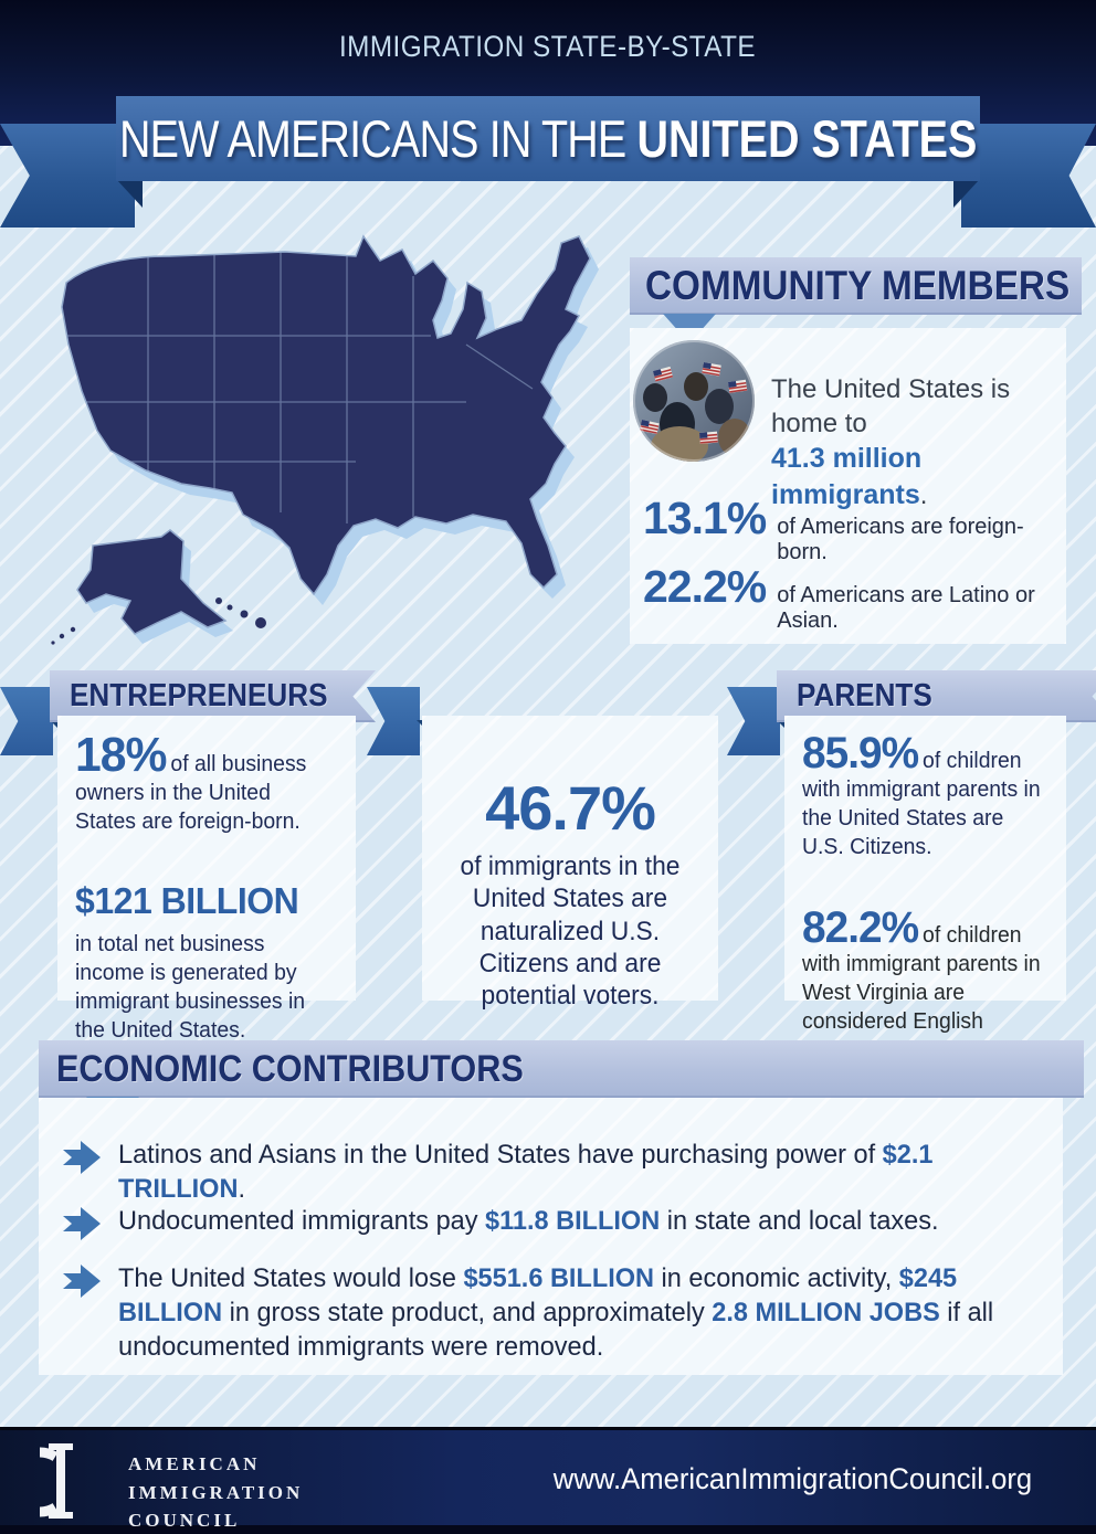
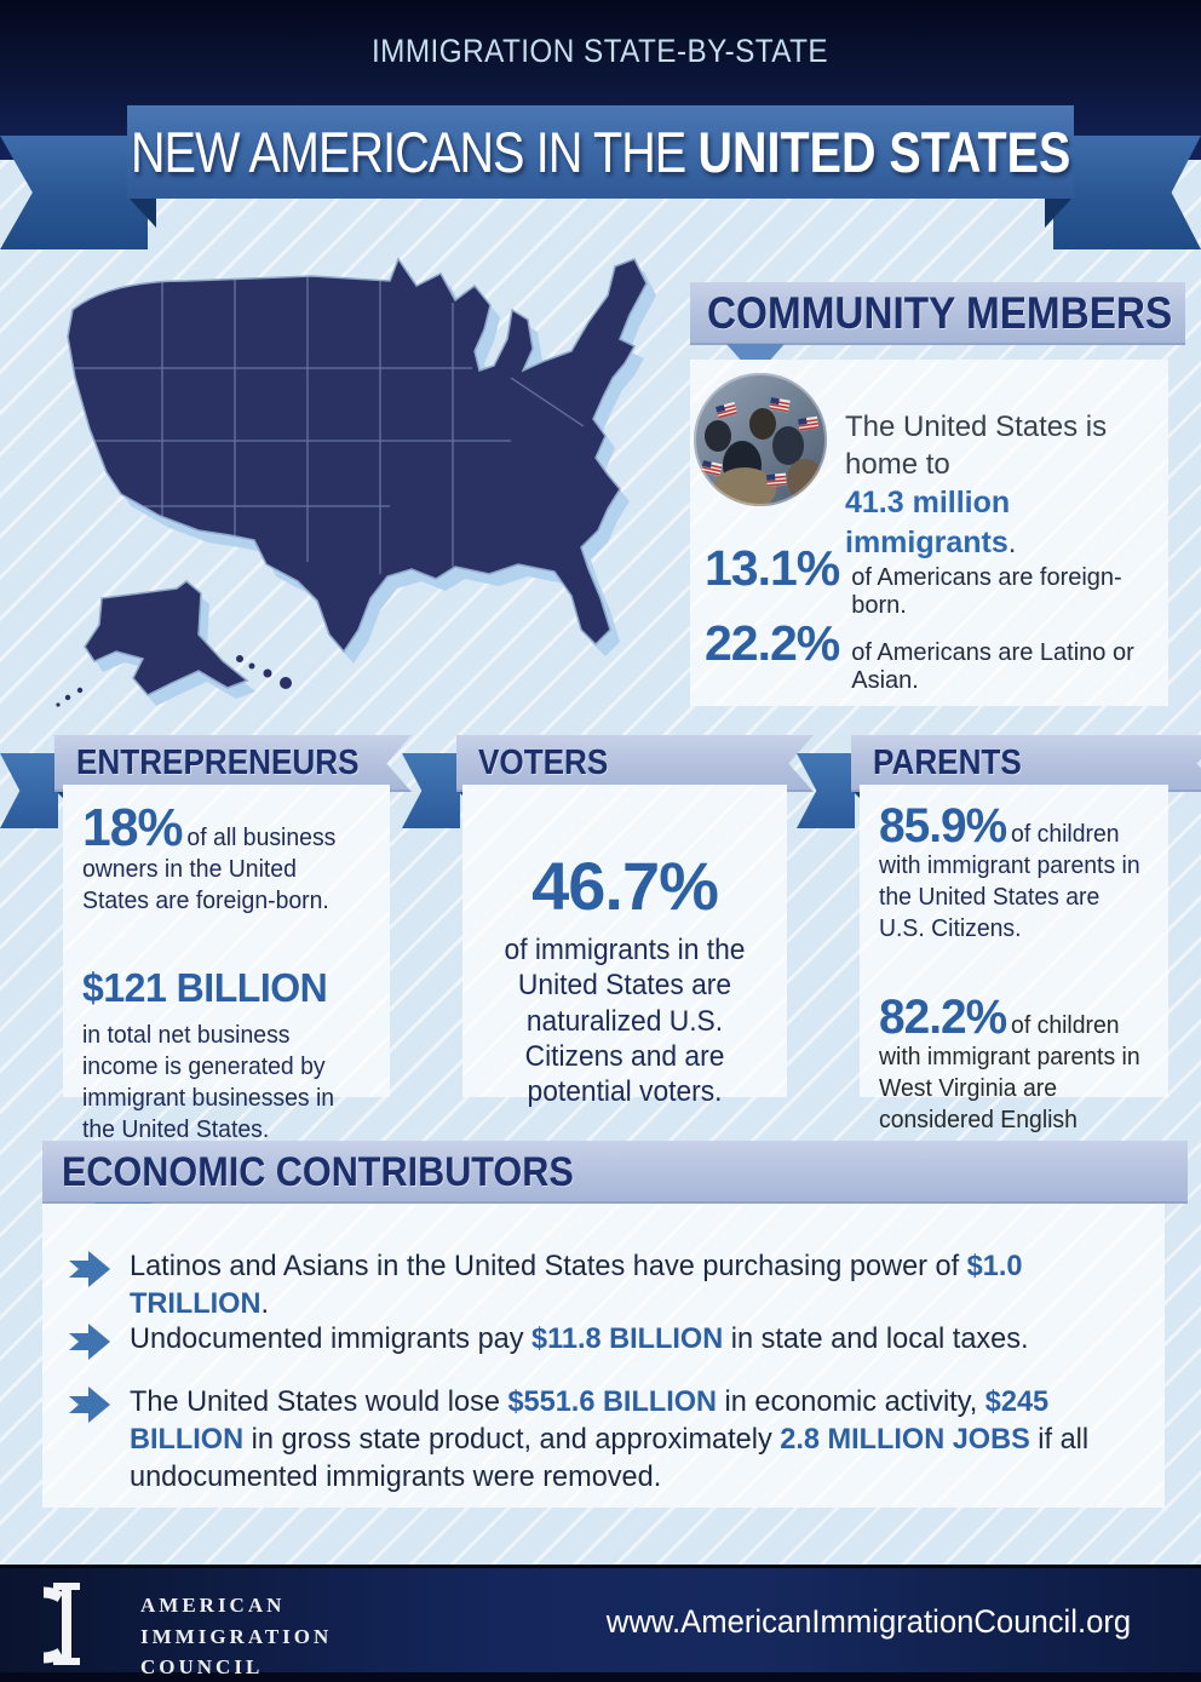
  IMMIGRATION STATE-BY-STATE
  NEW AMERICANS IN THE UNITED STATES
  COMMUNITY MEMBERS
  The United States is home to
  41.3 million immigrants.
  13.1%
  of Americans are foreign-born.
  22.2%
  of Americans are Latino or Asian.
  ENTREPRENEURS
+ VOTERS
  PARENTS
  18% of all business owners in the United States are foreign-born.
  $121 BILLION
  in total net business income is generated by immigrant businesses in the United States.
  46.7%
  of immigrants in the United States are naturalized U.S. Citizens and are potential voters.
  85.9% of children with immigrant parents in the United States are U.S. Citizens.
  82.2% of children with immigrant parents in West Virginia are considered English
  ECONOMIC CONTRIBUTORS
- Latinos and Asians in the United States have purchasing power of $2.1 TRILLION.
+ Latinos and Asians in the United States have purchasing power of $1.0 TRILLION.
  Undocumented immigrants pay $11.8 BILLION in state and local taxes.
  The United States would lose $551.6 BILLION in economic activity, $245 BILLION in gross state product, and approximately 2.8 MILLION JOBS if all undocumented immigrants were removed.
  AMERICAN
  IMMIGRATION
  COUNCIL
  www.AmericanImmigrationCouncil.org
